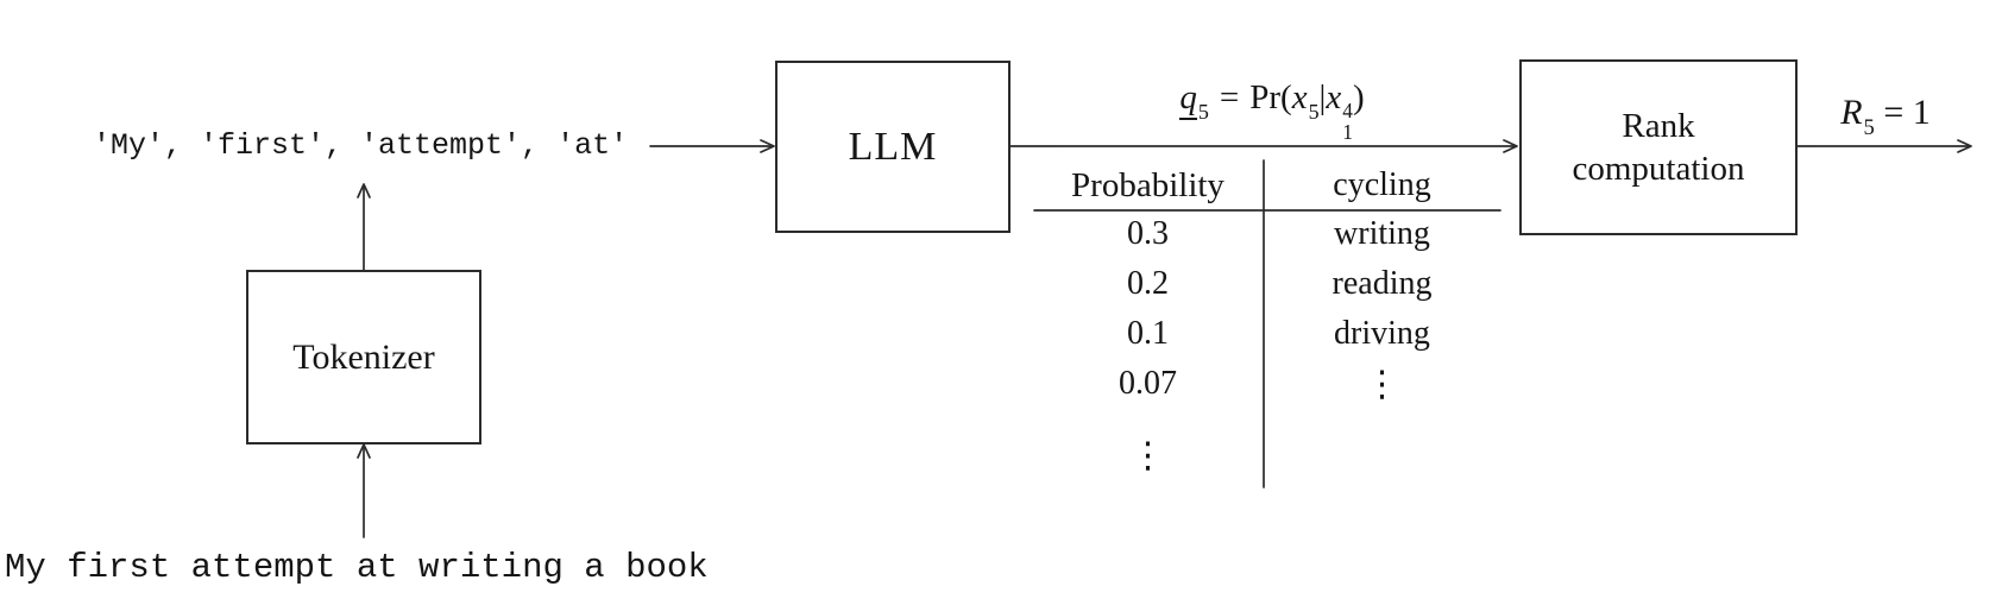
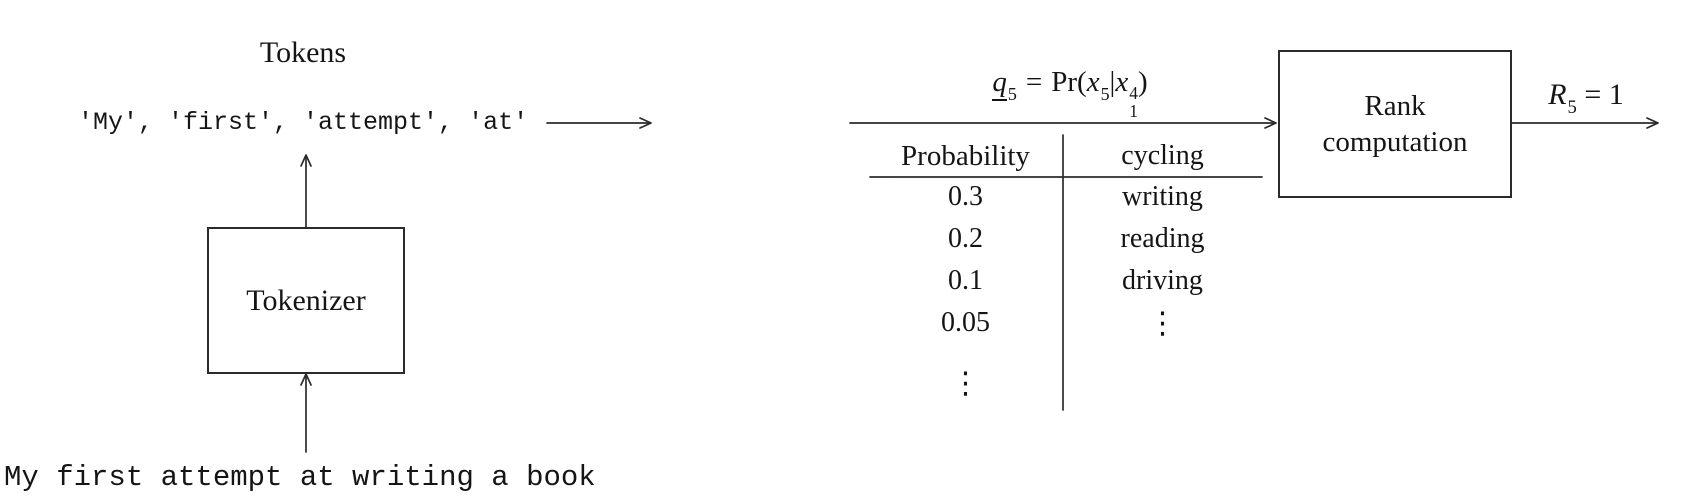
+ Tokens
  'My', 'first', 'attempt', 'at'
- LLM
  Tokenizer
  Rank
  computation
  q5= Pr(x5|x
  4
  1
  )
  R5 = 1
  Probability
  cycling
  0.3
  writing
  0.2
  reading
  0.1
  driving
- 0.07
+ 0.05
  ⋮
  ⋮
  My first attempt at writing a book
